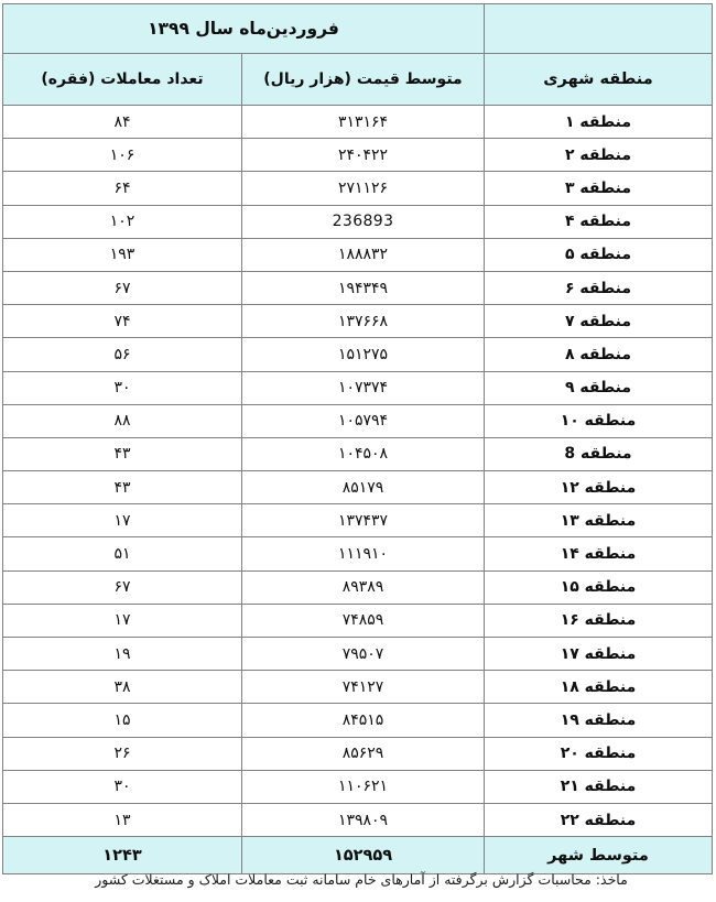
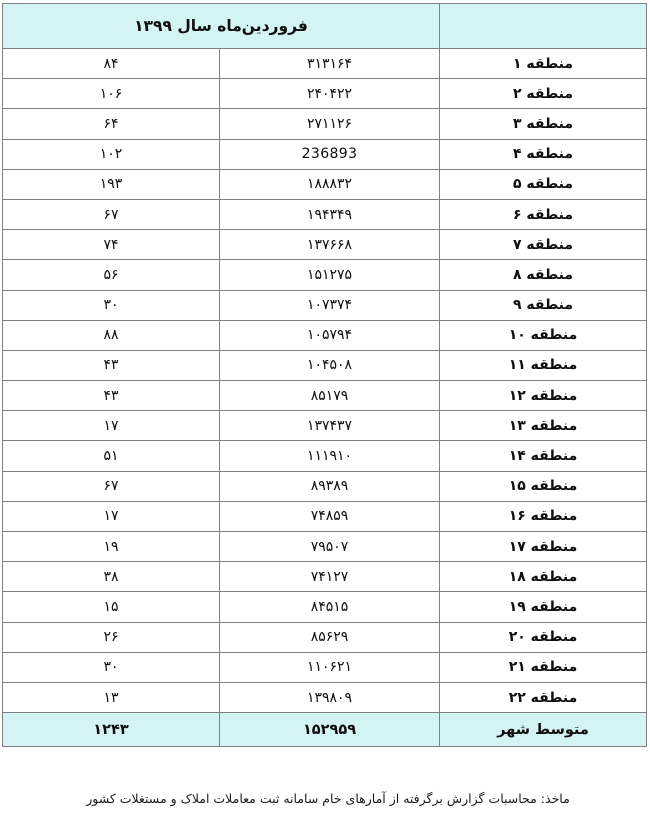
  	فروردین‌ماه سال ۱۳۹۹
- منطقه شهری	متوسط قیمت (هزار ریال)	تعداد معاملات (فقره)
  منطقه ۱	۳۱۳۱۶۴	۸۴
  منطقه ۲	۲۴۰۴۲۲	۱۰۶
  منطقه ۳	۲۷۱۱۲۶	۶۴
  منطقه ۴	236893	۱۰۲
  منطقه ۵	۱۸۸۸۳۲	۱۹۳
  منطقه ۶	۱۹۴۳۴۹	۶۷
  منطقه ۷	۱۳۷۶۶۸	۷۴
  منطقه ۸	۱۵۱۲۷۵	۵۶
  منطقه ۹	۱۰۷۳۷۴	۳۰
  منطقه ۱۰	۱۰۵۷۹۴	۸۸
- منطقه 8	۱۰۴۵۰۸	۴۳
+ منطقه ۱۱	۱۰۴۵۰۸	۴۳
  منطقه ۱۲	۸۵۱۷۹	۴۳
  منطقه ۱۳	۱۳۷۴۳۷	۱۷
  منطقه ۱۴	۱۱۱۹۱۰	۵۱
  منطقه ۱۵	۸۹۳۸۹	۶۷
  منطقه ۱۶	۷۴۸۵۹	۱۷
  منطقه ۱۷	۷۹۵۰۷	۱۹
  منطقه ۱۸	۷۴۱۲۷	۳۸
  منطقه ۱۹	۸۴۵۱۵	۱۵
  منطقه ۲۰	۸۵۶۲۹	۲۶
  منطقه ۲۱	۱۱۰۶۲۱	۳۰
  منطقه ۲۲	۱۳۹۸۰۹	۱۳
  متوسط شهر	۱۵۲۹۵۹	۱۲۴۳
  ماخذ: محاسبات گزارش برگرفته از آمارهای خام سامانه ثبت معاملات املاک و مستغلات کشور
